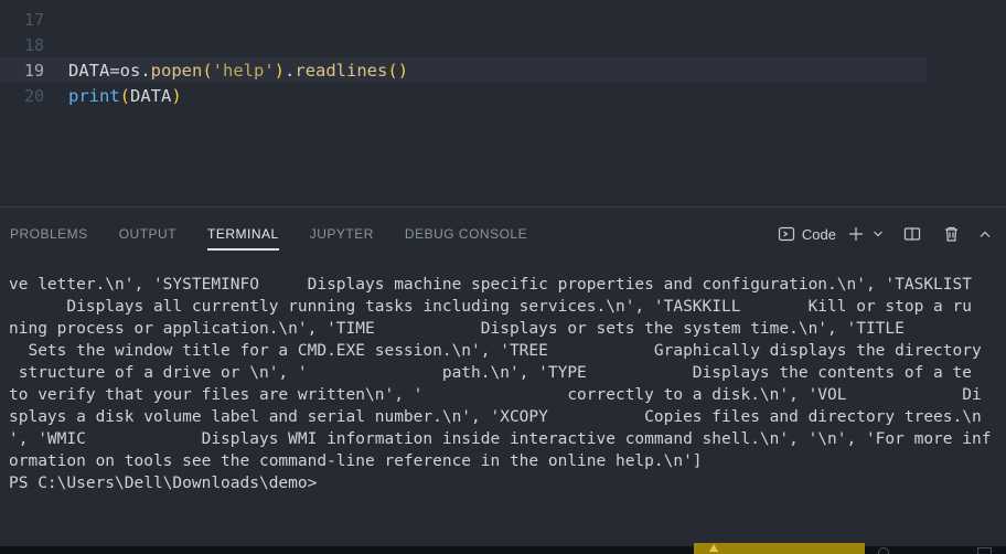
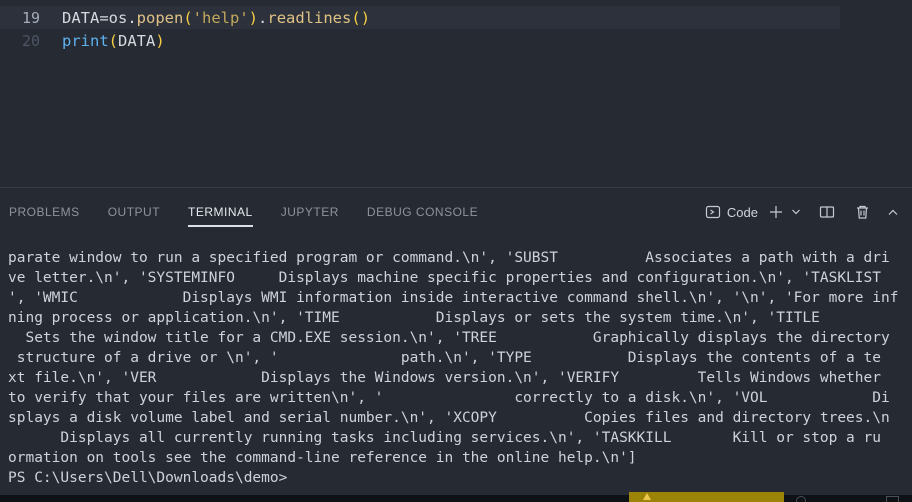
- 17
- 18
  19
  DATA=os.popen('help').readlines()
  20
  print(DATA)
  PROBLEMS
  OUTPUT
  TERMINAL
  JUPYTER
  DEBUG CONSOLE
  Code
+ parate window to run a specified program or command.\n', 'SUBST Associates a path with a dri
  ve letter.\n', 'SYSTEMINFO Displays machine specific properties and configuration.\n', 'TASKLIST
- Displays all currently running tasks including services.\n', 'TASKKILL Kill or stop a ru
+ ', 'WMIC Displays WMI information inside interactive command shell.\n', '\n', 'For more inf
  ning process or application.\n', 'TIME Displays or sets the system time.\n', 'TITLE
  Sets the window title for a CMD.EXE session.\n', 'TREE Graphically displays the directory
  structure of a drive or \n', ' path.\n', 'TYPE Displays the contents of a te
+ xt file.\n', 'VER Displays the Windows version.\n', 'VERIFY Tells Windows whether
  to verify that your files are written\n', ' correctly to a disk.\n', 'VOL Di
  splays a disk volume label and serial number.\n', 'XCOPY Copies files and directory trees.\n
- ', 'WMIC Displays WMI information inside interactive command shell.\n', '\n', 'For more inf
+ Displays all currently running tasks including services.\n', 'TASKKILL Kill or stop a ru
  ormation on tools see the command-line reference in the online help.\n']
  PS C:\Users\Dell\Downloads\demo>
